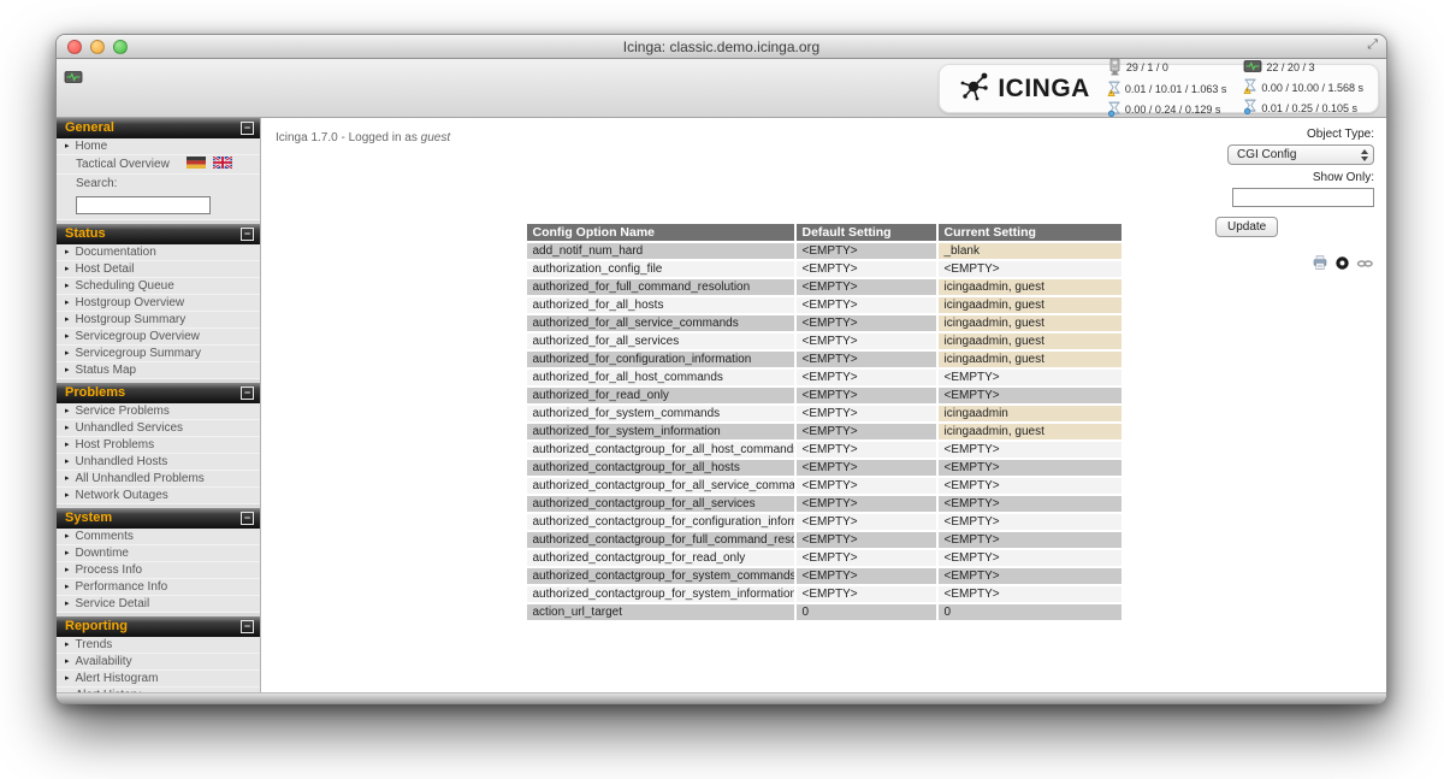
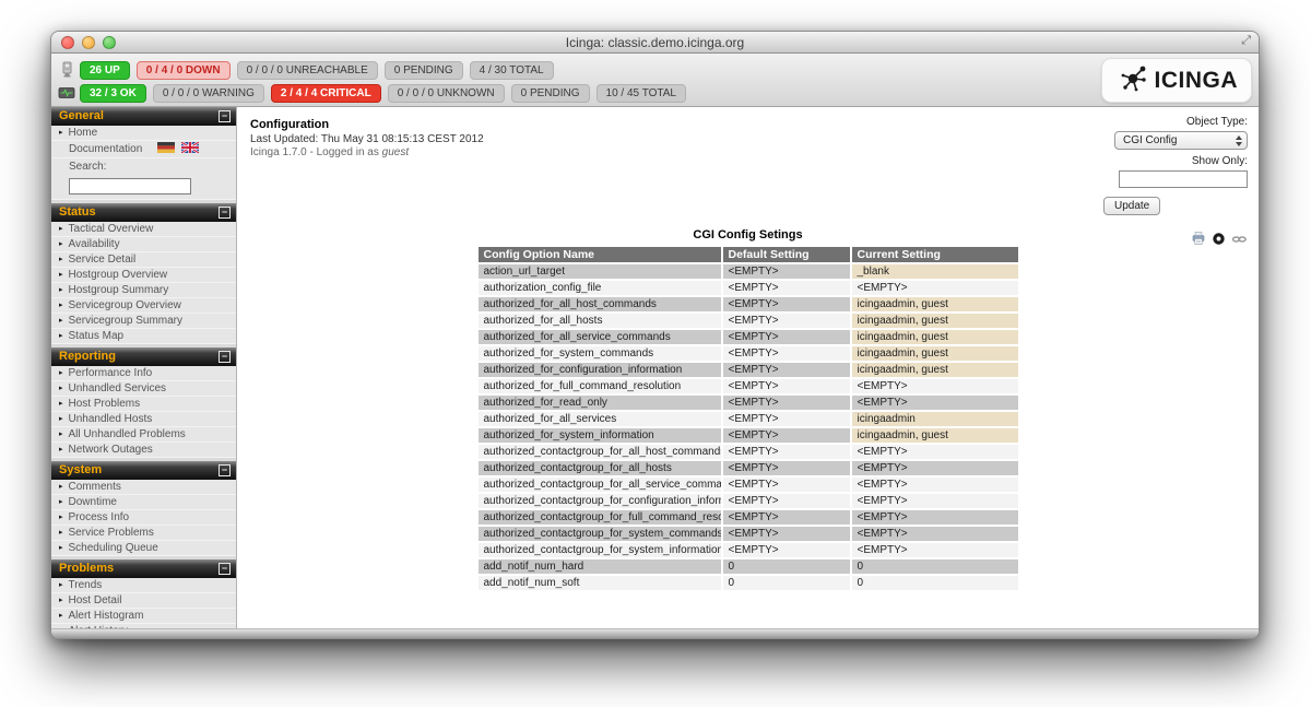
  Icinga: classic.demo.icinga.org
  ⤢
+ 26 UP 0 / 4 / 0 DOWN 0 / 0 / 0 UNREACHABLE 0 PENDING 4 / 30 TOTAL
+ 32 / 3 OK 0 / 0 / 0 WARNING 2 / 4 / 4 CRITICAL 0 / 0 / 0 UNKNOWN 0 PENDING 10 / 45 TOTAL
  ICINGA
- 29 / 1 / 0
- 0.01 / 10.01 / 1.063 s
- 0.00 / 0.24 / 0.129 s
- 22 / 20 / 3
- 0.00 / 10.00 / 1.568 s
- 0.01 / 0.25 / 0.105 s
  General
  −
  Home
- Tactical Overview
+ Documentation
  Search:
  Status
  −
- Documentation
+ Tactical Overview
- Host Detail
+ Availability
- Scheduling Queue
+ Service Detail
  Hostgroup Overview
  Hostgroup Summary
  Servicegroup Overview
  Servicegroup Summary
  Status Map
- Problems
+ Reporting
  −
- Service Problems
+ Performance Info
  Unhandled Services
  Host Problems
  Unhandled Hosts
  All Unhandled Problems
  Network Outages
  System
  −
  Comments
  Downtime
  Process Info
- Performance Info
+ Service Problems
- Service Detail
+ Scheduling Queue
- Reporting
+ Problems
  −
  Trends
- Availability
+ Host Detail
  Alert Histogram
+ Configuration
+ Last Updated: Thu May 31 08:15:13 CEST 2012
  Icinga 1.7.0 - Logged in as guest
  Object Type:
  CGI Config
  Show Only:
  Update
+ CGI Config Setings
  Config Option Name	Default Setting	Current Setting
- add_notif_num_hard	<EMPTY>	_blank
+ action_url_target	<EMPTY>	_blank
  authorization_config_file	<EMPTY>	<EMPTY>
- authorized_for_full_command_resolution	<EMPTY>	icingaadmin, guest
+ authorized_for_all_host_commands	<EMPTY>	icingaadmin, guest
  authorized_for_all_hosts	<EMPTY>	icingaadmin, guest
  authorized_for_all_service_commands	<EMPTY>	icingaadmin, guest
- authorized_for_all_services	<EMPTY>	icingaadmin, guest
+ authorized_for_system_commands	<EMPTY>	icingaadmin, guest
  authorized_for_configuration_information	<EMPTY>	icingaadmin, guest
- authorized_for_all_host_commands	<EMPTY>	<EMPTY>
+ authorized_for_full_command_resolution	<EMPTY>	<EMPTY>
  authorized_for_read_only	<EMPTY>	<EMPTY>
- authorized_for_system_commands	<EMPTY>	icingaadmin
+ authorized_for_all_services	<EMPTY>	icingaadmin
  authorized_for_system_information	<EMPTY>	icingaadmin, guest
  authorized_contactgroup_for_all_host_command	<EMPTY>	<EMPTY>
  authorized_contactgroup_for_all_hosts	<EMPTY>	<EMPTY>
  authorized_contactgroup_for_all_service_comma	<EMPTY>	<EMPTY>
- authorized_contactgroup_for_all_services	<EMPTY>	<EMPTY>
  authorized_contactgroup_for_configuration_infor	<EMPTY>	<EMPTY>
  authorized_contactgroup_for_full_command_res	<EMPTY>	<EMPTY>
- authorized_contactgroup_for_read_only	<EMPTY>	<EMPTY>
  authorized_contactgroup_for_system_commands	<EMPTY>	<EMPTY>
  authorized_contactgroup_for_system_information	<EMPTY>	<EMPTY>
- action_url_target	0	0
+ add_notif_num_hard	0	0
+ add_notif_num_soft	0	0
